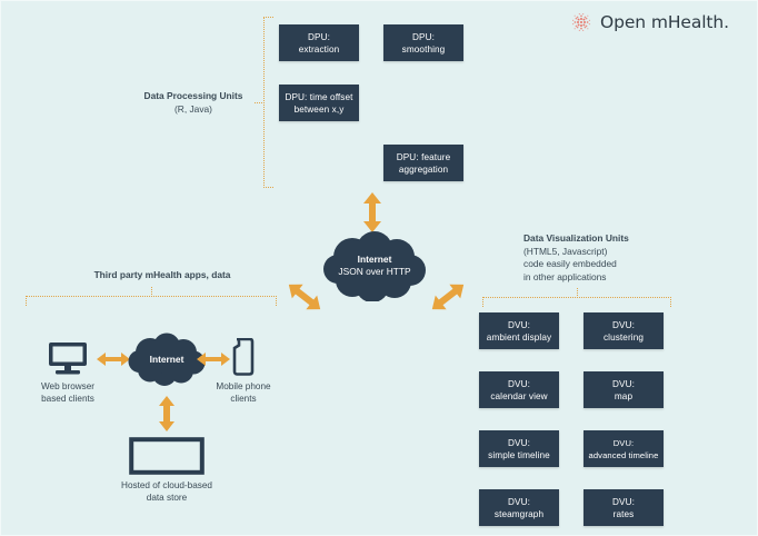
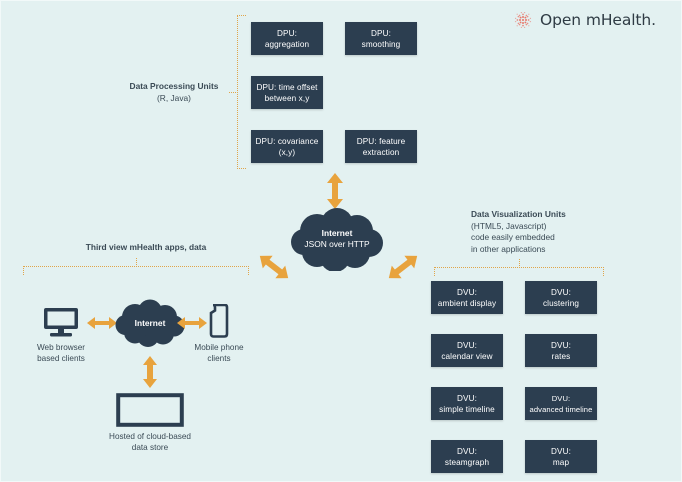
  Open mHealth.
  Data Processing Units
  (R, Java)
  DPU:
- extraction
+ aggregation
  DPU:
  smoothing
  DPU: time offset
  between x,y
+ DPU: covariance
+ (x,y)
  DPU: feature
- aggregation
+ extraction
  Internet
  JSON over HTTP
  Data Visualization Units
  (HTML5, Javascript)
  code easily embedded
  in other applications
  DVU:
  ambient display
  DVU:
  clustering
  DVU:
  calendar view
  DVU:
- map
+ rates
  DVU:
  simple timeline
  DVU:
  advanced timeline
  DVU:
  steamgraph
  DVU:
- rates
+ map
- Third party mHealth apps, data
+ Third view mHealth apps, data
  Web browser
  based clients
  Internet
  Mobile phone
  clients
  Hosted of cloud-based
  data store
